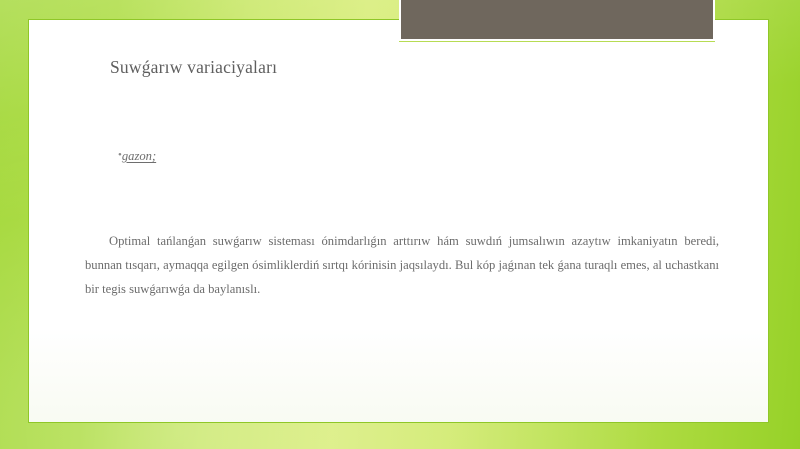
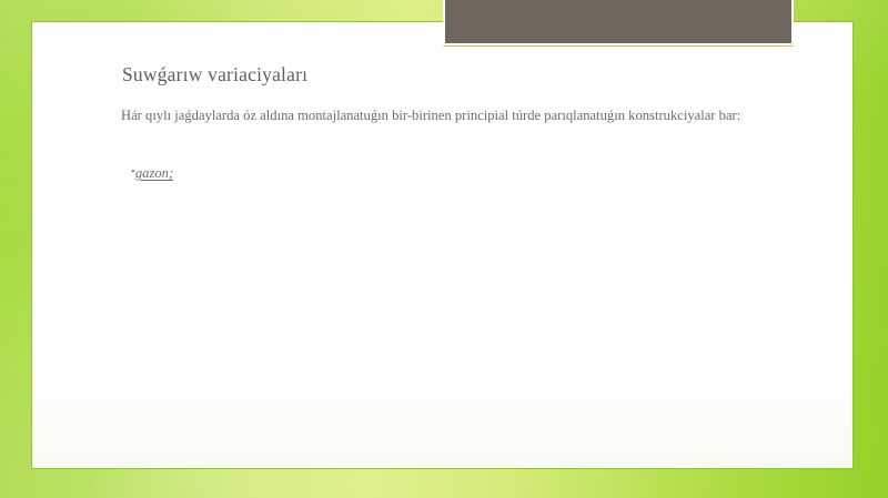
  Suwǵarıw variaciyaları
+ Hár qıylı jaǵdaylarda óz aldına montajlanatuǵın bir-birinen principial túrde parıqlanatuǵın konstrukciyalar bar:
  •gazon;
- Optimal tańlanǵan suwǵarıw sisteması ónimdarlıǵın arttırıw hám suwdıń jumsalıwın azaytıw imkaniyatın beredi, bunnan tısqarı, aymaqqa egilgen ósimliklerdiń sırtqı kórinisin jaqsılaydı. Bul kóp jaǵınan tek ǵana turaqlı emes, al uchastkanı bir tegis suwǵarıwǵa da baylanıslı.
